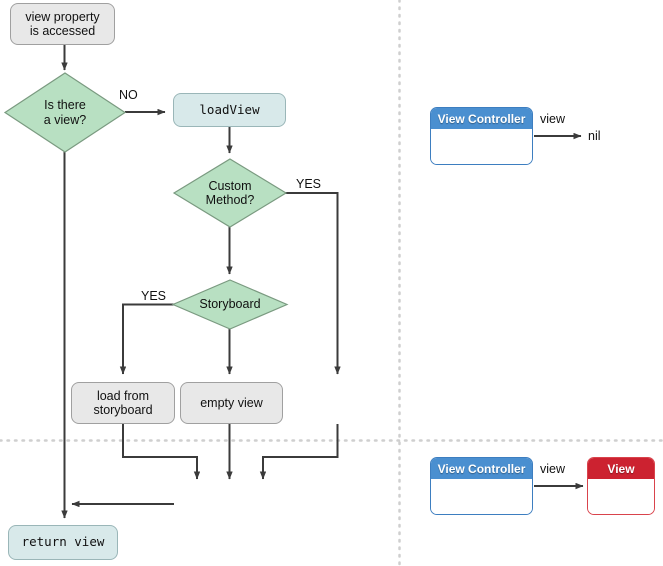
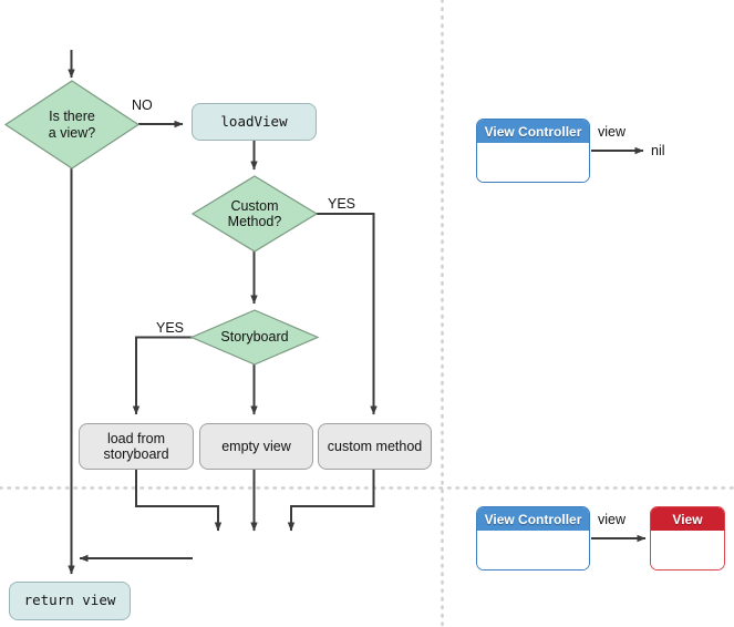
- view property
- is accessed
  Is there
  a view?
  loadView
  Custom
  Method?
  Storyboard
  load from
  storyboard
  empty view
+ custom method
  return view
  NO
  YES
  YES
  View Controller
  view
  nil
  View Controller
  view
  View
